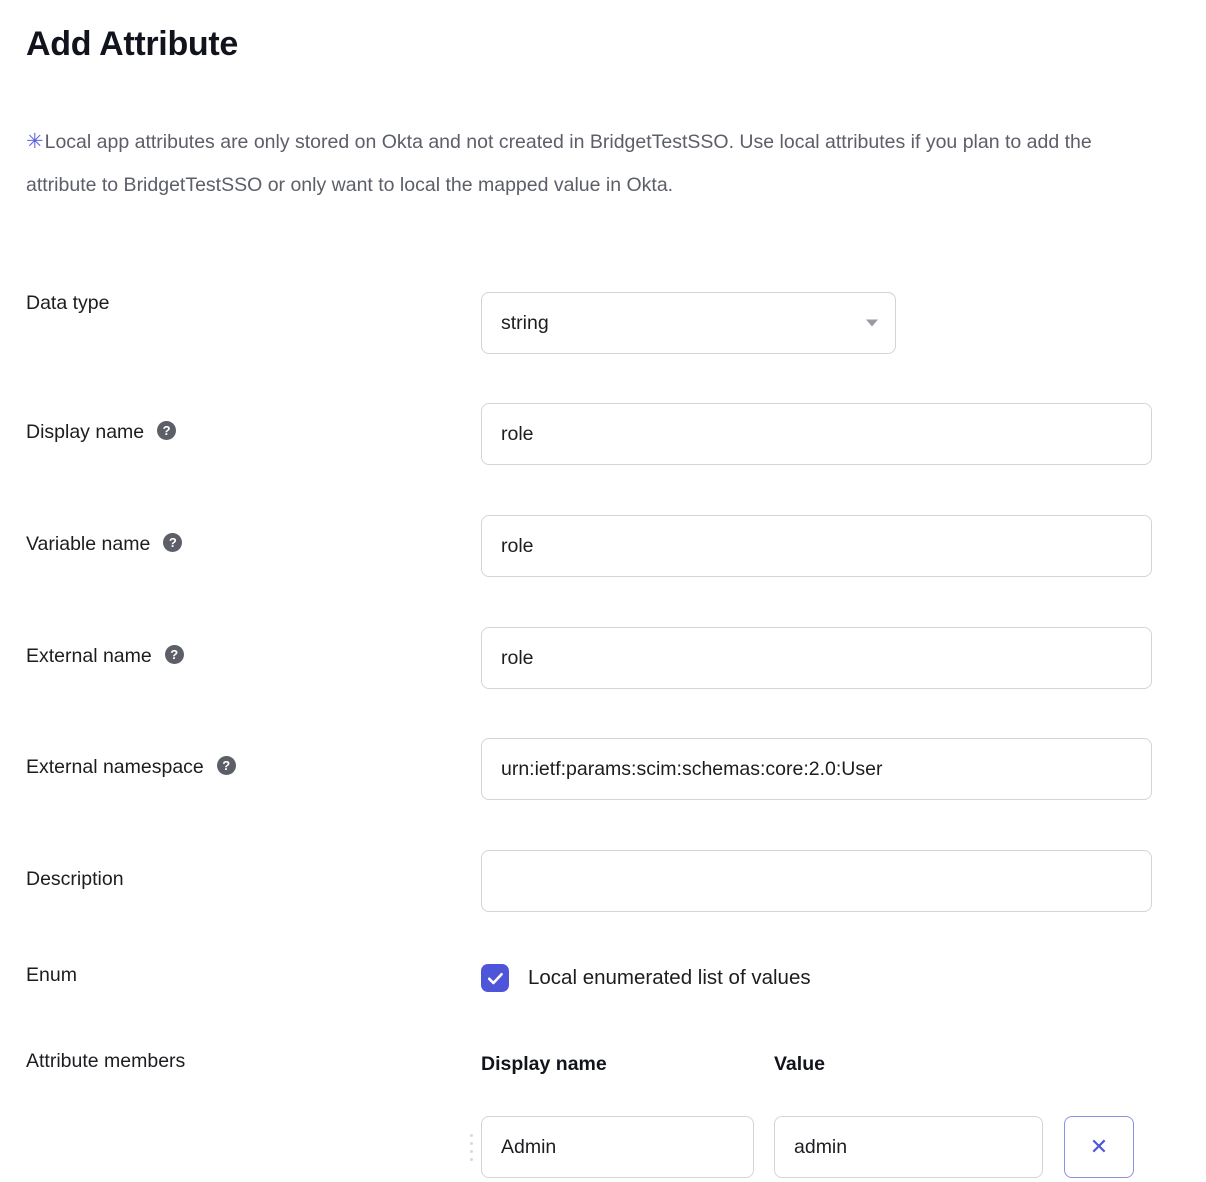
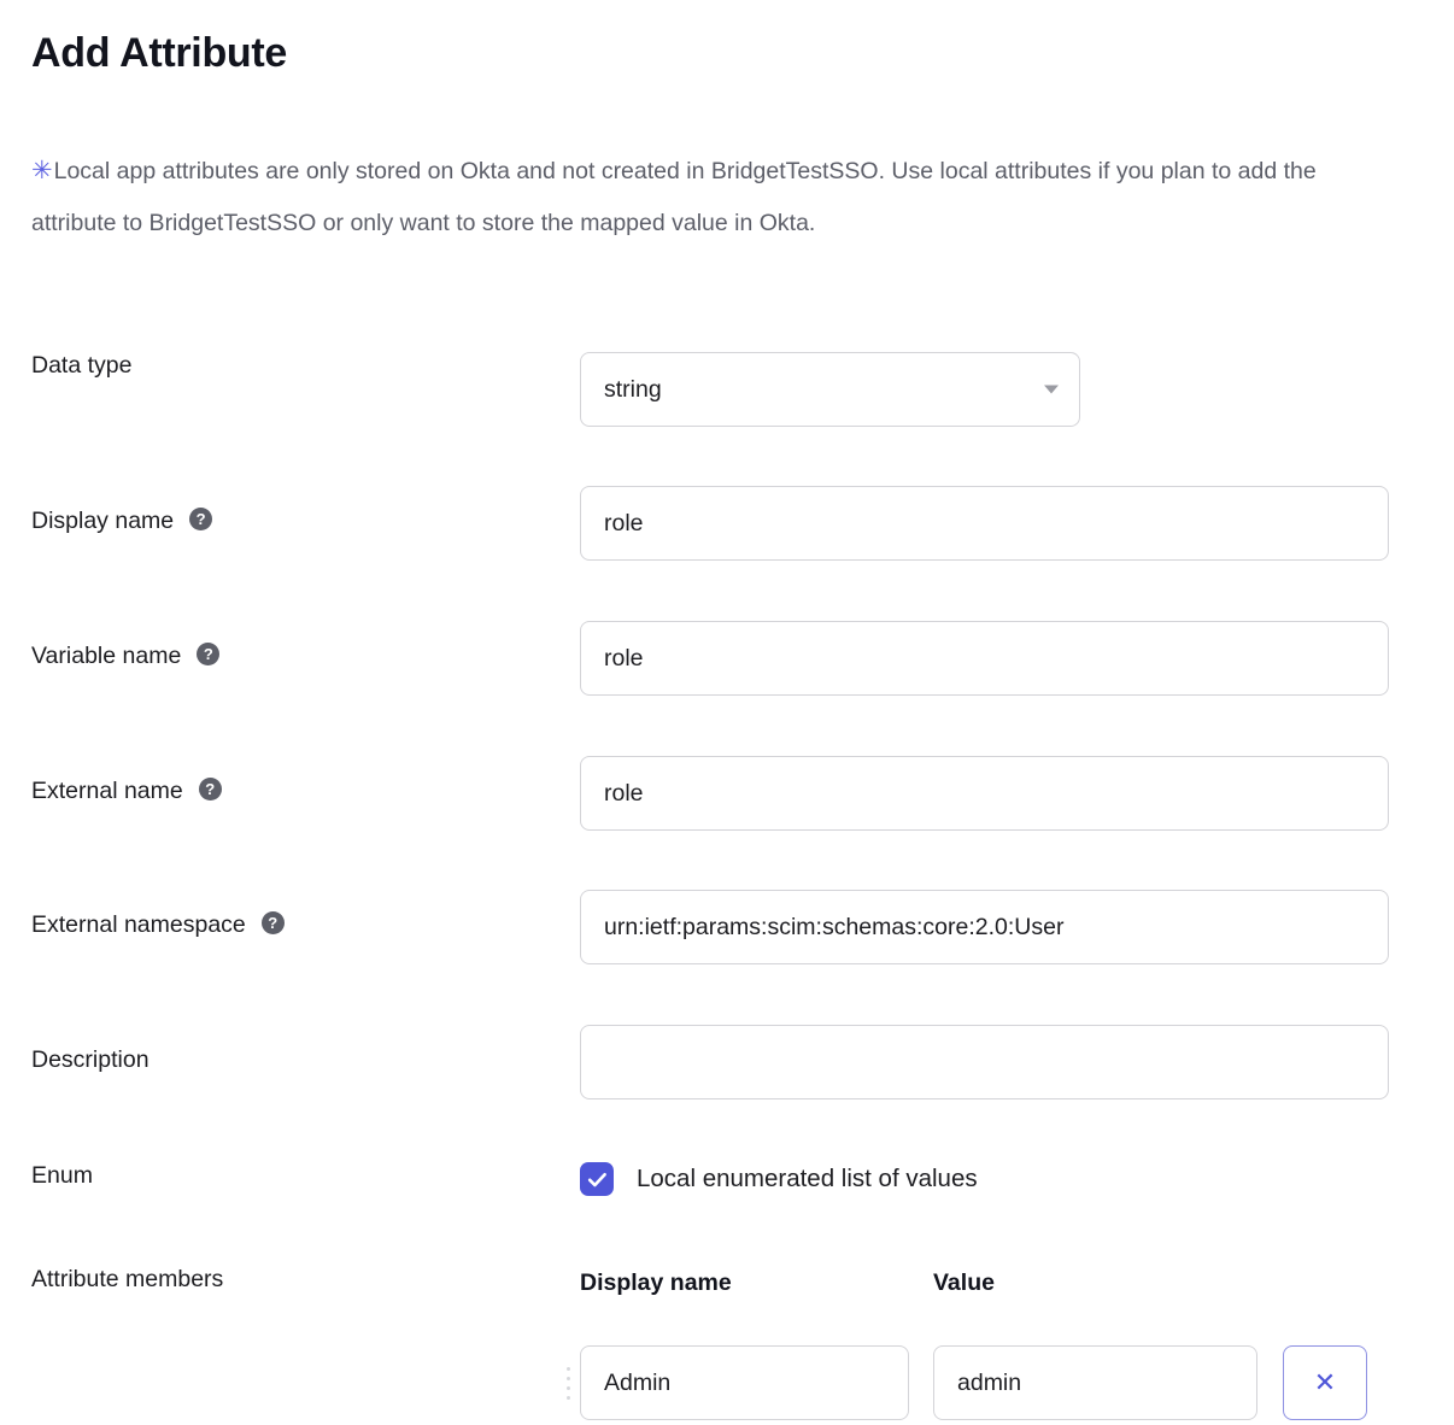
  Add Attribute
- ✳Local app attributes are only stored on Okta and not created in BridgetTestSSO. Use local attributes if you plan to add the attribute to BridgetTestSSO or only want to local the mapped value in Okta.
+ ✳Local app attributes are only stored on Okta and not created in BridgetTestSSO. Use local attributes if you plan to add the attribute to BridgetTestSSO or only want to store the mapped value in Okta.
  Data type
  string
  Display name
  ?
  role
  Variable name
  ?
  role
  External name
  ?
  role
  External namespace
  ?
  urn:ietf:params:scim:schemas:core:2.0:User
  Description
  Enum
  Local enumerated list of values
  Attribute members
  Display name
  Value
  Admin
  admin
  ✕
